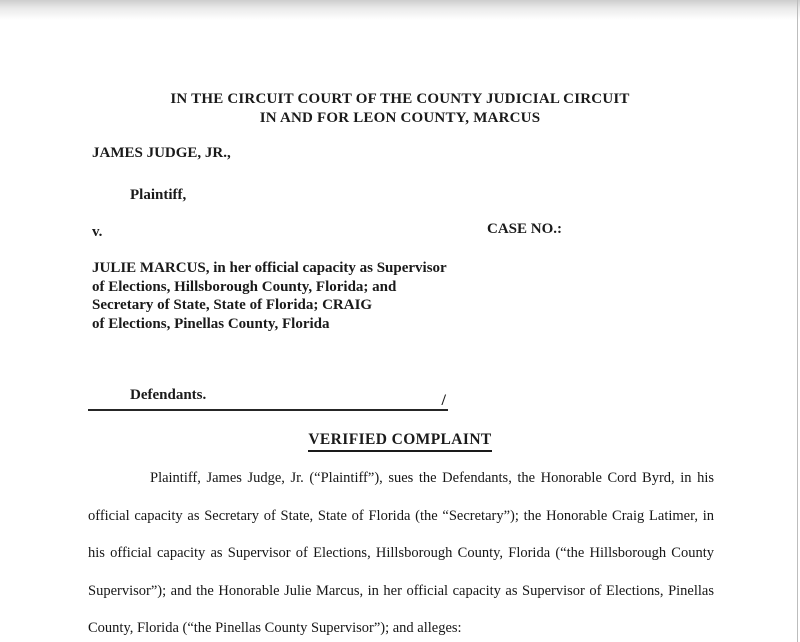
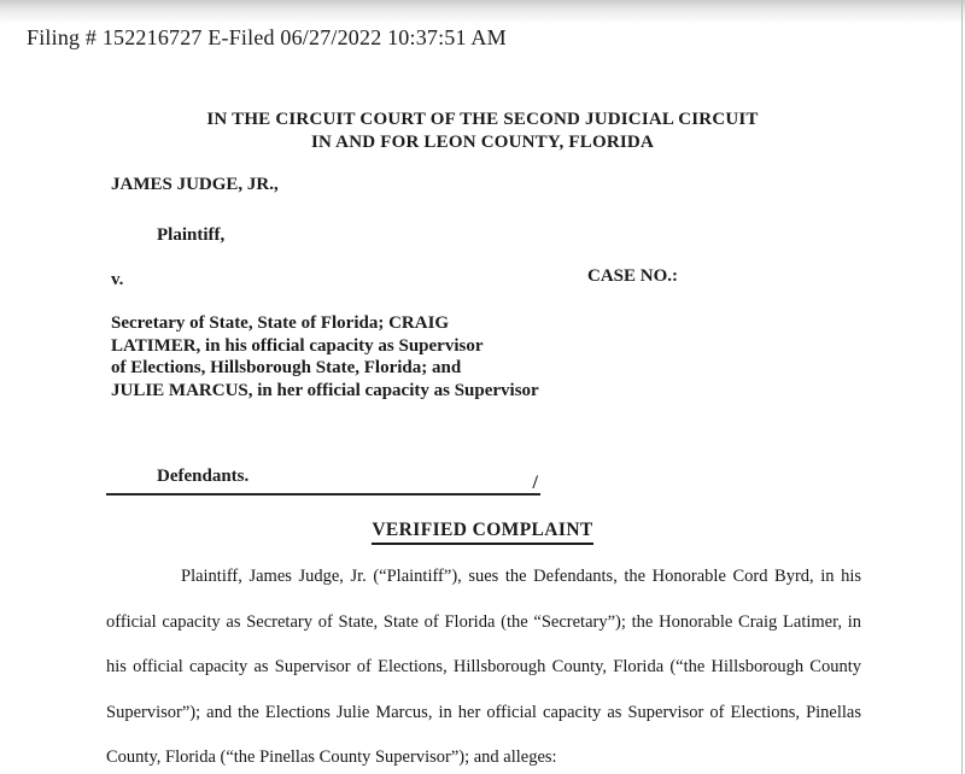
+ Filing # 152216727 E-Filed 06/27/2022 10:37:51 AM
- IN THE CIRCUIT COURT OF THE COUNTY JUDICIAL CIRCUIT
+ IN THE CIRCUIT COURT OF THE SECOND JUDICIAL CIRCUIT
- IN AND FOR LEON COUNTY, MARCUS
+ IN AND FOR LEON COUNTY, FLORIDA
  JAMES JUDGE, JR.,
  Plaintiff,
  v.
  CASE NO.:
- JULIE MARCUS, in her official capacity as Supervisor
+ Secretary of State, State of Florida; CRAIG
+ LATIMER, in his official capacity as Supervisor
- of Elections, Hillsborough County, Florida; and
+ of Elections, Hillsborough State, Florida; and
- Secretary of State, State of Florida; CRAIG
+ JULIE MARCUS, in her official capacity as Supervisor
- of Elections, Pinellas County, Florida
  Defendants.
  /
  VERIFIED COMPLAINT
- Plaintiff, James Judge, Jr. (“Plaintiff”), sues the Defendants, the Honorable Cord Byrd, in his official capacity as Secretary of State, State of Florida (the “Secretary”); the Honorable Craig Latimer, in his official capacity as Supervisor of Elections, Hillsborough County, Florida (“the Hillsborough County Supervisor”); and the Honorable Julie Marcus, in her official capacity as Supervisor of Elections, Pinellas County, Florida (“the Pinellas County Supervisor”); and alleges:
+ Plaintiff, James Judge, Jr. (“Plaintiff”), sues the Defendants, the Honorable Cord Byrd, in his official capacity as Secretary of State, State of Florida (the “Secretary”); the Honorable Craig Latimer, in his official capacity as Supervisor of Elections, Hillsborough County, Florida (“the Hillsborough County Supervisor”); and the Elections Julie Marcus, in her official capacity as Supervisor of Elections, Pinellas County, Florida (“the Pinellas County Supervisor”); and alleges:
